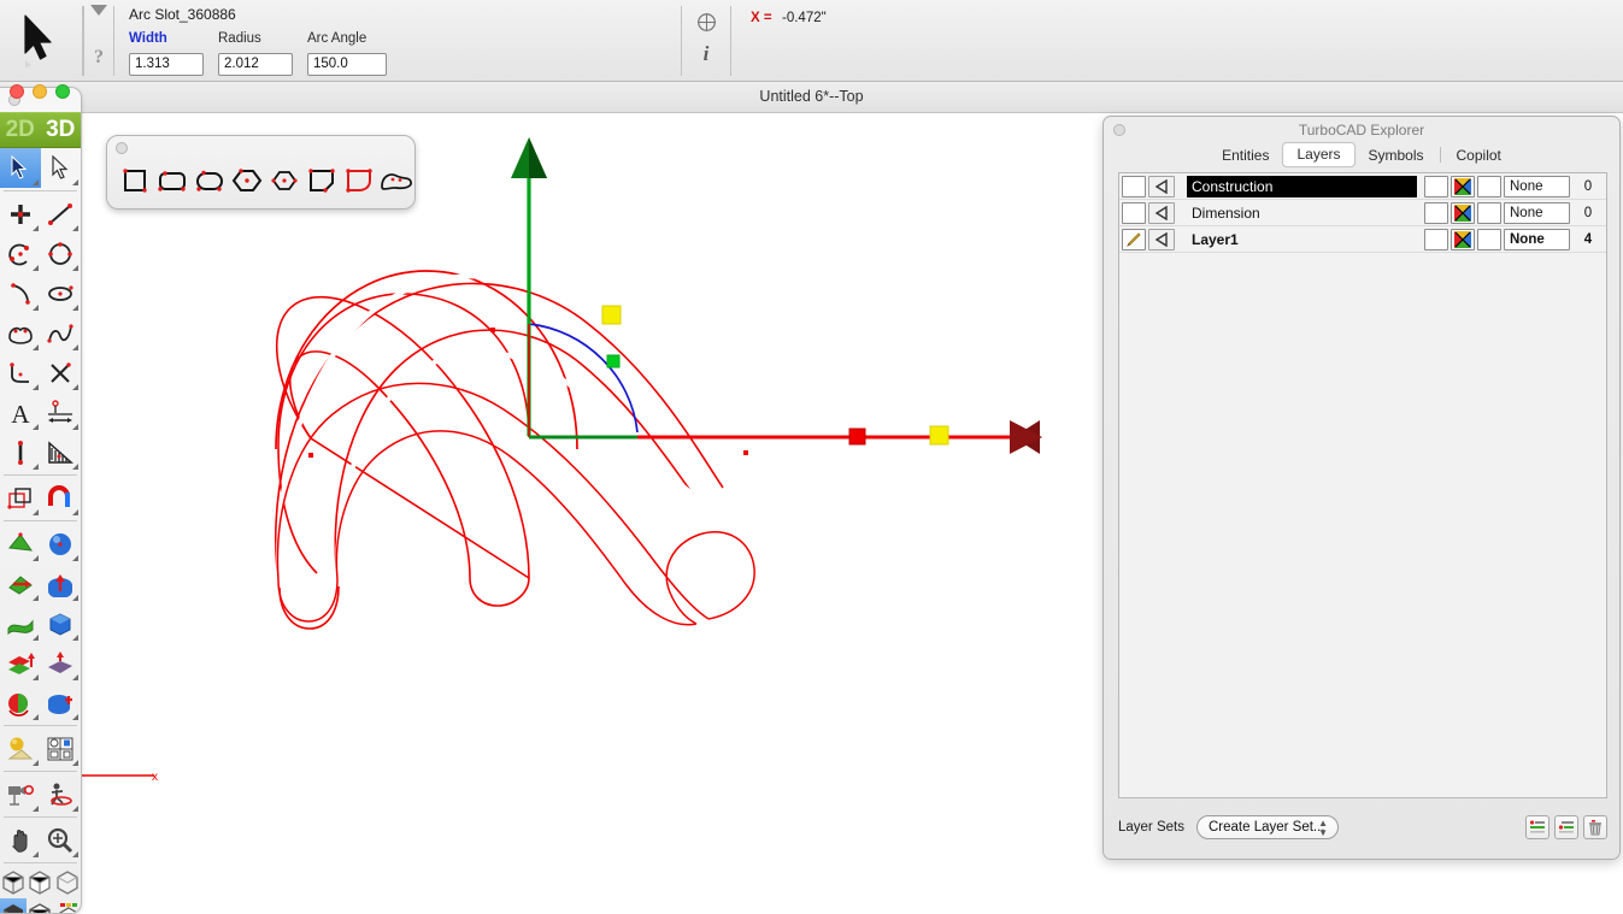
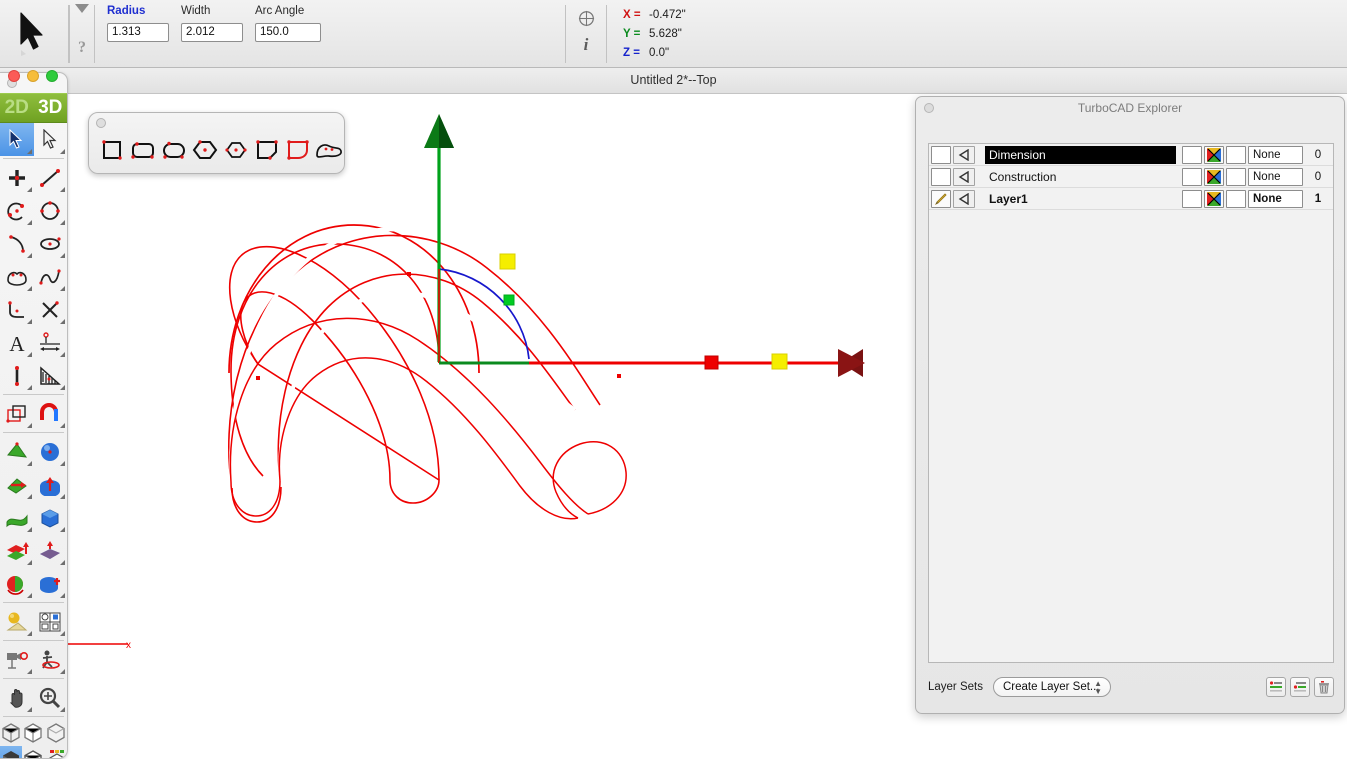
  ?
- Arc Slot_360886
- Width
+ Radius
  1.313
- Radius
+ Width
  2.012
  Arc Angle
  150.0
  i
  X =
  -0.472"
+ Y =
+ 5.628"
+ Z =
+ 0.0"
- Untitled 6*--Top
+ Untitled 2*--Top
  x
  2D
  3D
  A
  TurboCAD Explorer
- Entities
- Layers
- Symbols
- Copilot
- Construction
+ Dimension
  None
  0
- Dimension
+ Construction
  None
  0
  Layer1
  None
- 4
+ 1
  Layer Sets
  Create Layer Set...
  ▲
  ▼
